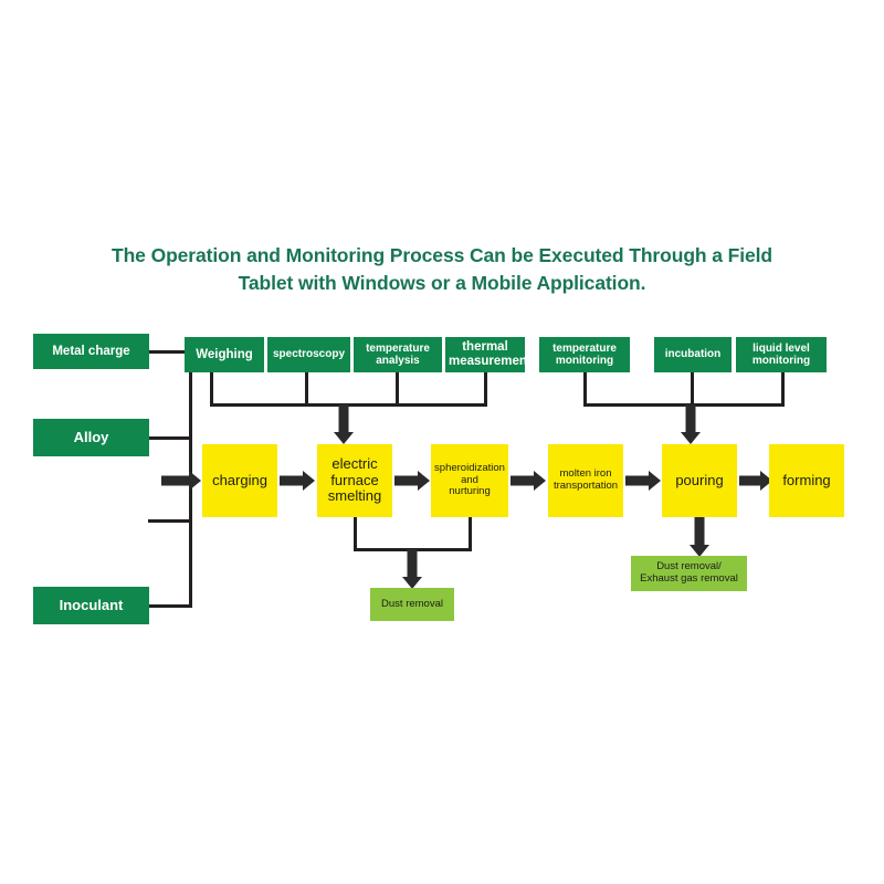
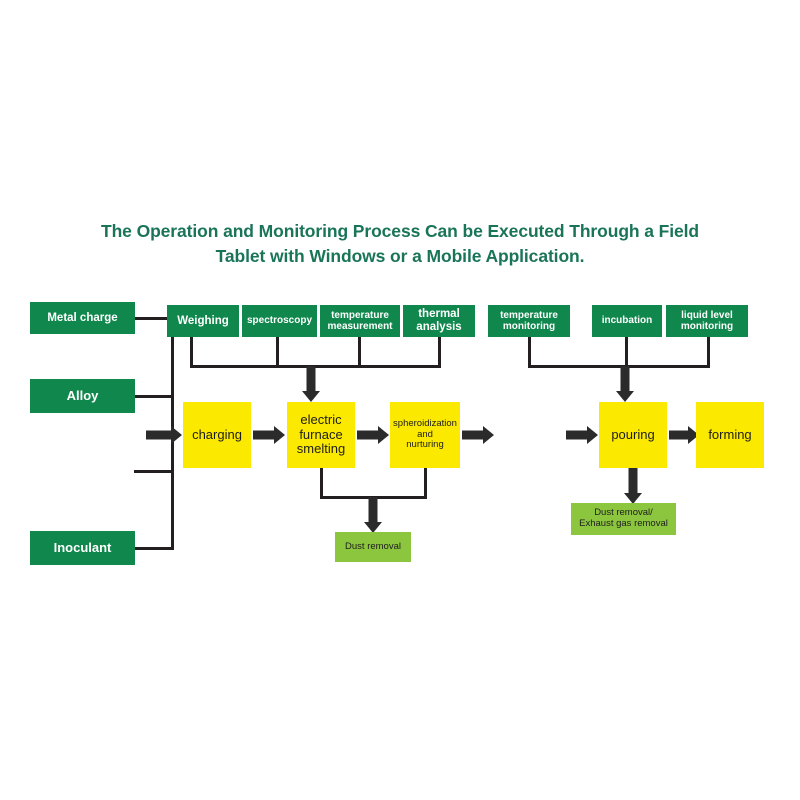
  The Operation and Monitoring Process Can be Executed Through a Field
  Tablet with Windows or a Mobile Application.
  Metal charge
  Alloy
  Inoculant
  Weighing
  spectroscopy
  temperature
- analysis
+ measurement
  thermal
- measurement
+ analysis
  temperature
  monitoring
  incubation
  liquid level
  monitoring
  charging
  electric
  furnace
  smelting
  spheroidization
  and
  nurturing
- molten iron
- transportation
  pouring
  forming
  Dust removal
  Dust removal/
  Exhaust gas removal
